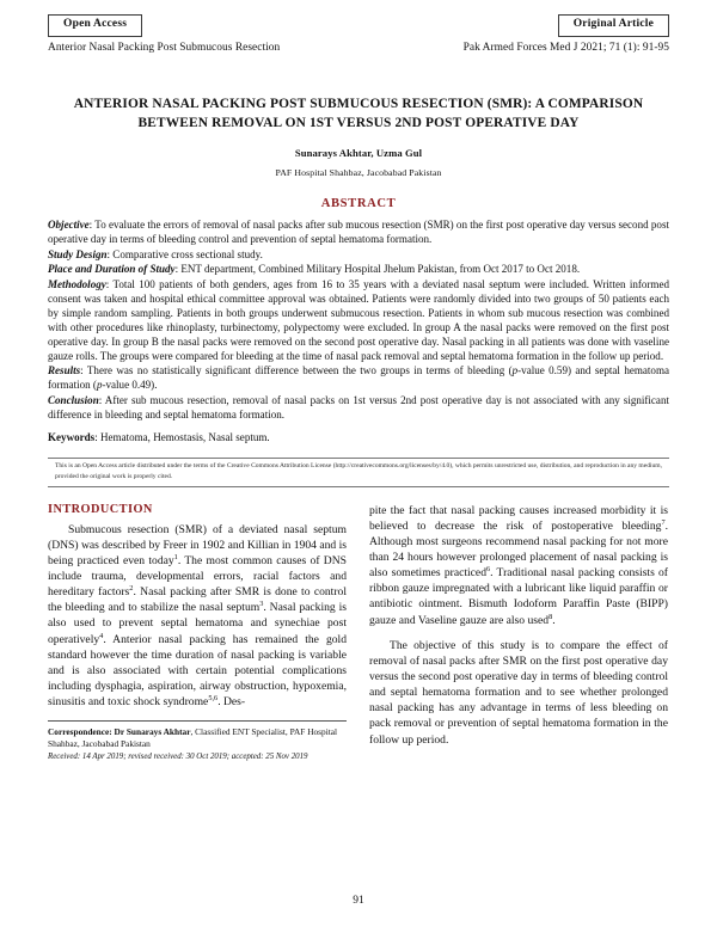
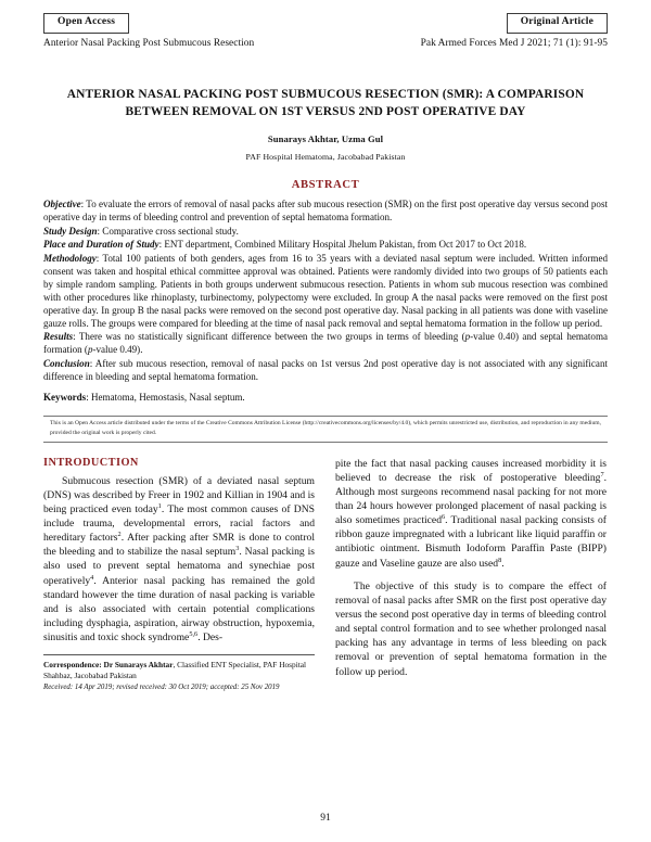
  Open Access
  Original Article
  Anterior Nasal Packing Post Submucous Resection
  Pak Armed Forces Med J 2021; 71 (1): 91-95
  ANTERIOR NASAL PACKING POST SUBMUCOUS RESECTION (SMR): A COMPARISON BETWEEN REMOVAL ON 1ST VERSUS 2ND POST OPERATIVE DAY
  Sunarays Akhtar, Uzma Gul
- PAF Hospital Shahbaz, Jacobabad Pakistan
+ PAF Hospital Hematoma, Jacobabad Pakistan
  ABSTRACT
  Objective: To evaluate the errors of removal of nasal packs after sub mucous resection (SMR) on the first post operative day versus second post operative day in terms of bleeding control and prevention of septal hematoma formation.
  Study Design: Comparative cross sectional study.
  Place and Duration of Study: ENT department, Combined Military Hospital Jhelum Pakistan, from Oct 2017 to Oct 2018.
  Methodology: Total 100 patients of both genders, ages from 16 to 35 years with a deviated nasal septum were included. Written informed consent was taken and hospital ethical committee approval was obtained. Patients were randomly divided into two groups of 50 patients each by simple random sampling. Patients in both groups underwent submucous resection. Patients in whom sub mucous resection was combined with other procedures like rhinoplasty, turbinectomy, polypectomy were excluded. In group A the nasal packs were removed on the first post operative day. In group B the nasal packs were removed on the second post operative day. Nasal packing in all patients was done with vaseline gauze rolls. The groups were compared for bleeding at the time of nasal pack removal and septal hematoma formation in the follow up period.
- Results: There was no statistically significant difference between the two groups in terms of bleeding (p-value 0.59) and septal hematoma formation (p-value 0.49).
+ Results: There was no statistically significant difference between the two groups in terms of bleeding (p-value 0.40) and septal hematoma formation (p-value 0.49).
  Conclusion: After sub mucous resection, removal of nasal packs on 1st versus 2nd post operative day is not associated with any significant difference in bleeding and septal hematoma formation.
  Keywords: Hematoma, Hemostasis, Nasal septum.
  INTRODUCTION
- Submucous resection (SMR) of a deviated nasal septum (DNS) was described by Freer in 1902 and Killian in 1904 and is being practiced even today . The most common causes of DNS include trauma, developmental errors, racial factors and hereditary factors . Nasal packing after SMR is done to control the bleeding and to stabilize the nasal septum . Nasal packing is also used to prevent septal hematoma and synechiae post operatively . Anterior nasal packing has remained the gold standard however the time duration of nasal packing is variable and is also associated with certain potential complications including dysphagia, aspiration, airway obstruction, hypoxemia, sinusitis and toxic shock syndrome . Des-
+ Submucous resection (SMR) of a deviated nasal septum (DNS) was described by Freer in 1902 and Killian in 1904 and is being practiced even today . The most common causes of DNS include trauma, developmental errors, racial factors and hereditary factors . After packing after SMR is done to control the bleeding and to stabilize the nasal septum . Nasal packing is also used to prevent septal hematoma and synechiae post operatively . Anterior nasal packing has remained the gold standard however the time duration of nasal packing is variable and is also associated with certain potential complications including dysphagia, aspiration, airway obstruction, hypoxemia, sinusitis and toxic shock syndrome . Des-
  Correspondence: Dr Sunarays Akhtar, Classified ENT Specialist, PAF Hospital Shahbaz, Jacobabad Pakistan
  pite the fact that nasal packing causes increased morbidity it is believed to decrease the risk of postoperative bleeding . Although most surgeons recommend nasal packing for not more than 24 hours however prolonged placement of nasal packing is also sometimes practiced . Traditional nasal packing consists of ribbon gauze impregnated with a lubricant like liquid paraffin or antibiotic ointment. Bismuth Iodoform Paraffin Paste (BIPP) gauze and Vaseline gauze are also used .
- The objective of this study is to compare the effect of removal of nasal packs after SMR on the first post operative day versus the second post operative day in terms of bleeding control and septal hematoma formation and to see whether prolonged nasal packing has any advantage in terms of less bleeding on pack removal or prevention of septal hematoma formation in the follow up period.
+ The objective of this study is to compare the effect of removal of nasal packs after SMR on the first post operative day versus the second post operative day in terms of bleeding control and septal control formation and to see whether prolonged nasal packing has any advantage in terms of less bleeding on pack removal or prevention of septal hematoma formation in the follow up period.
  91
